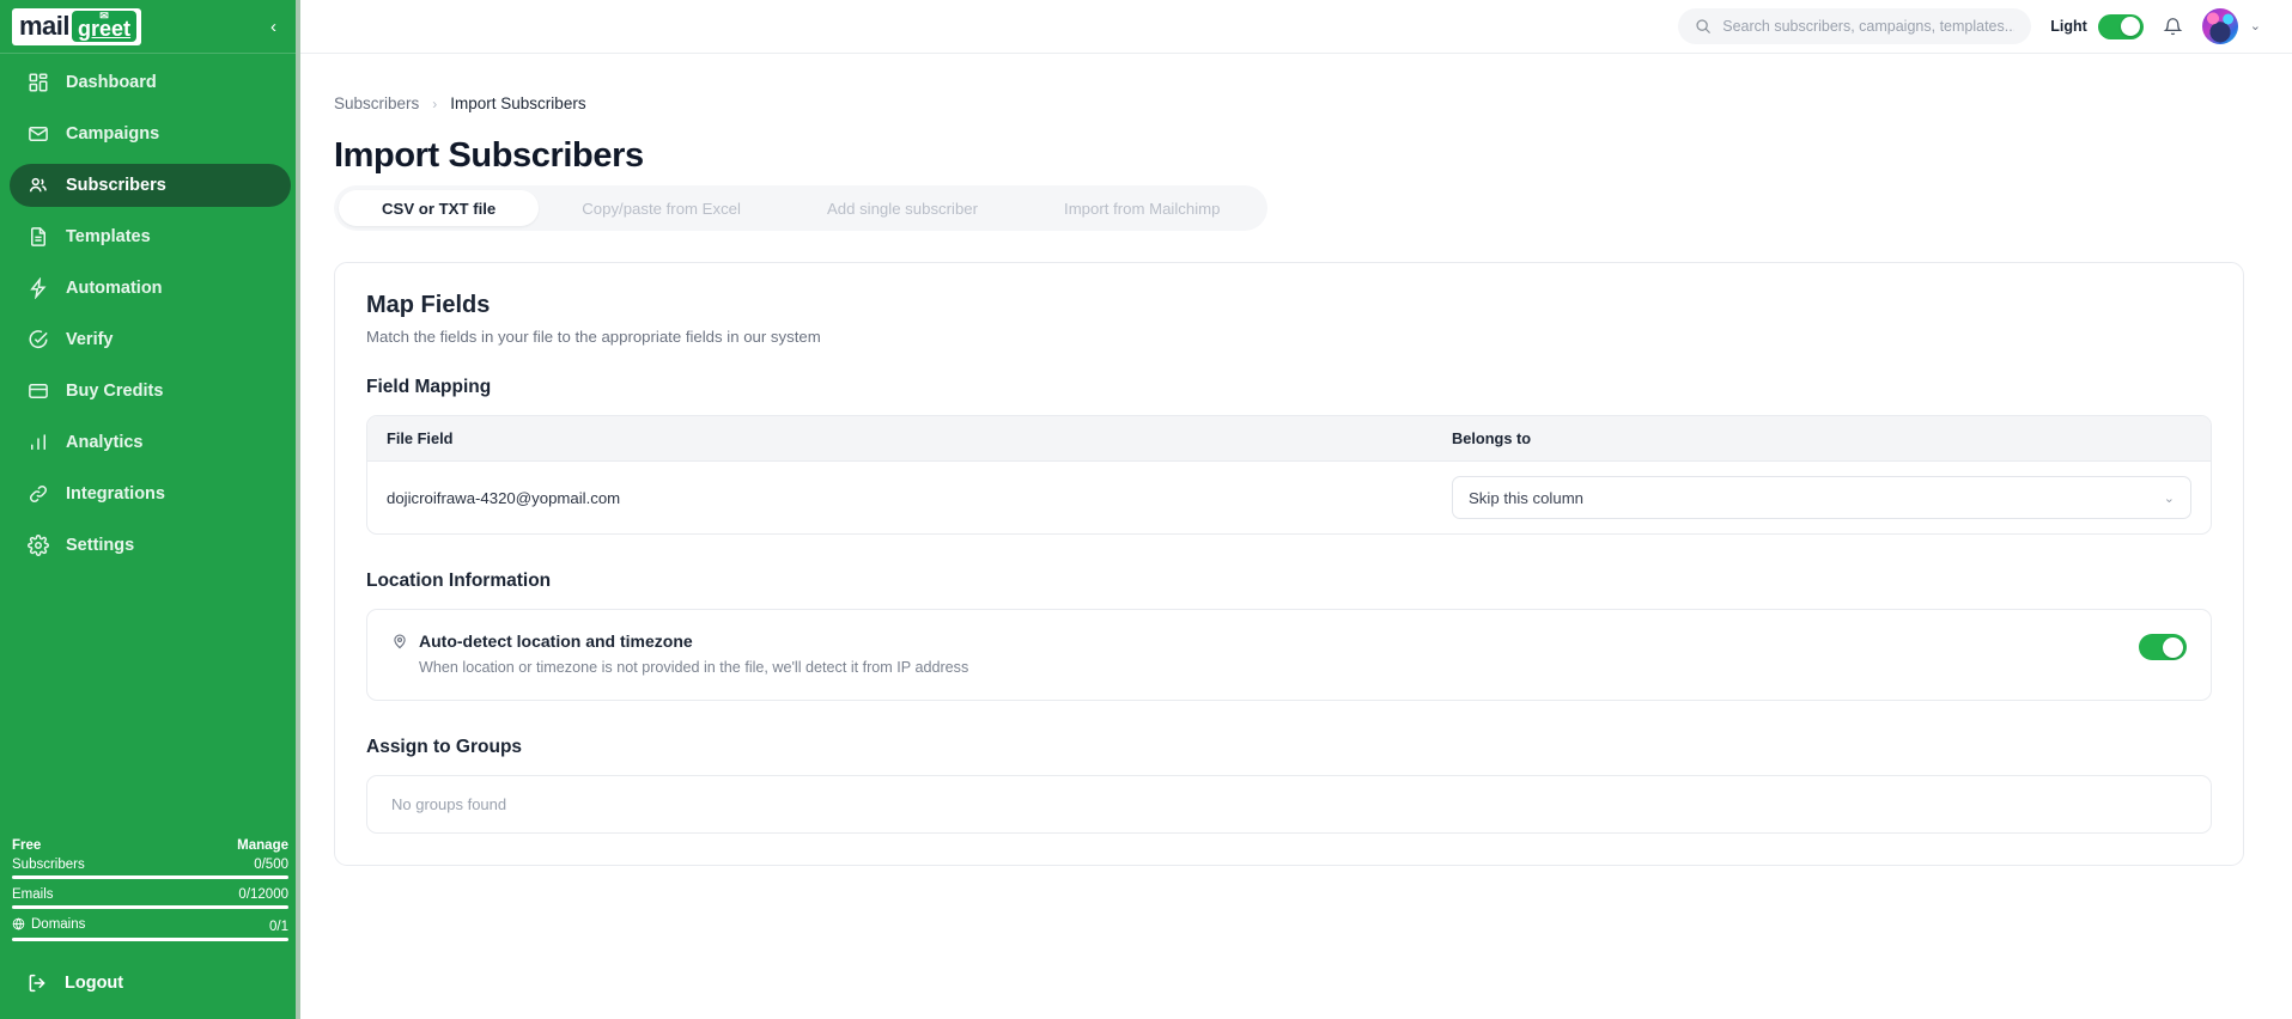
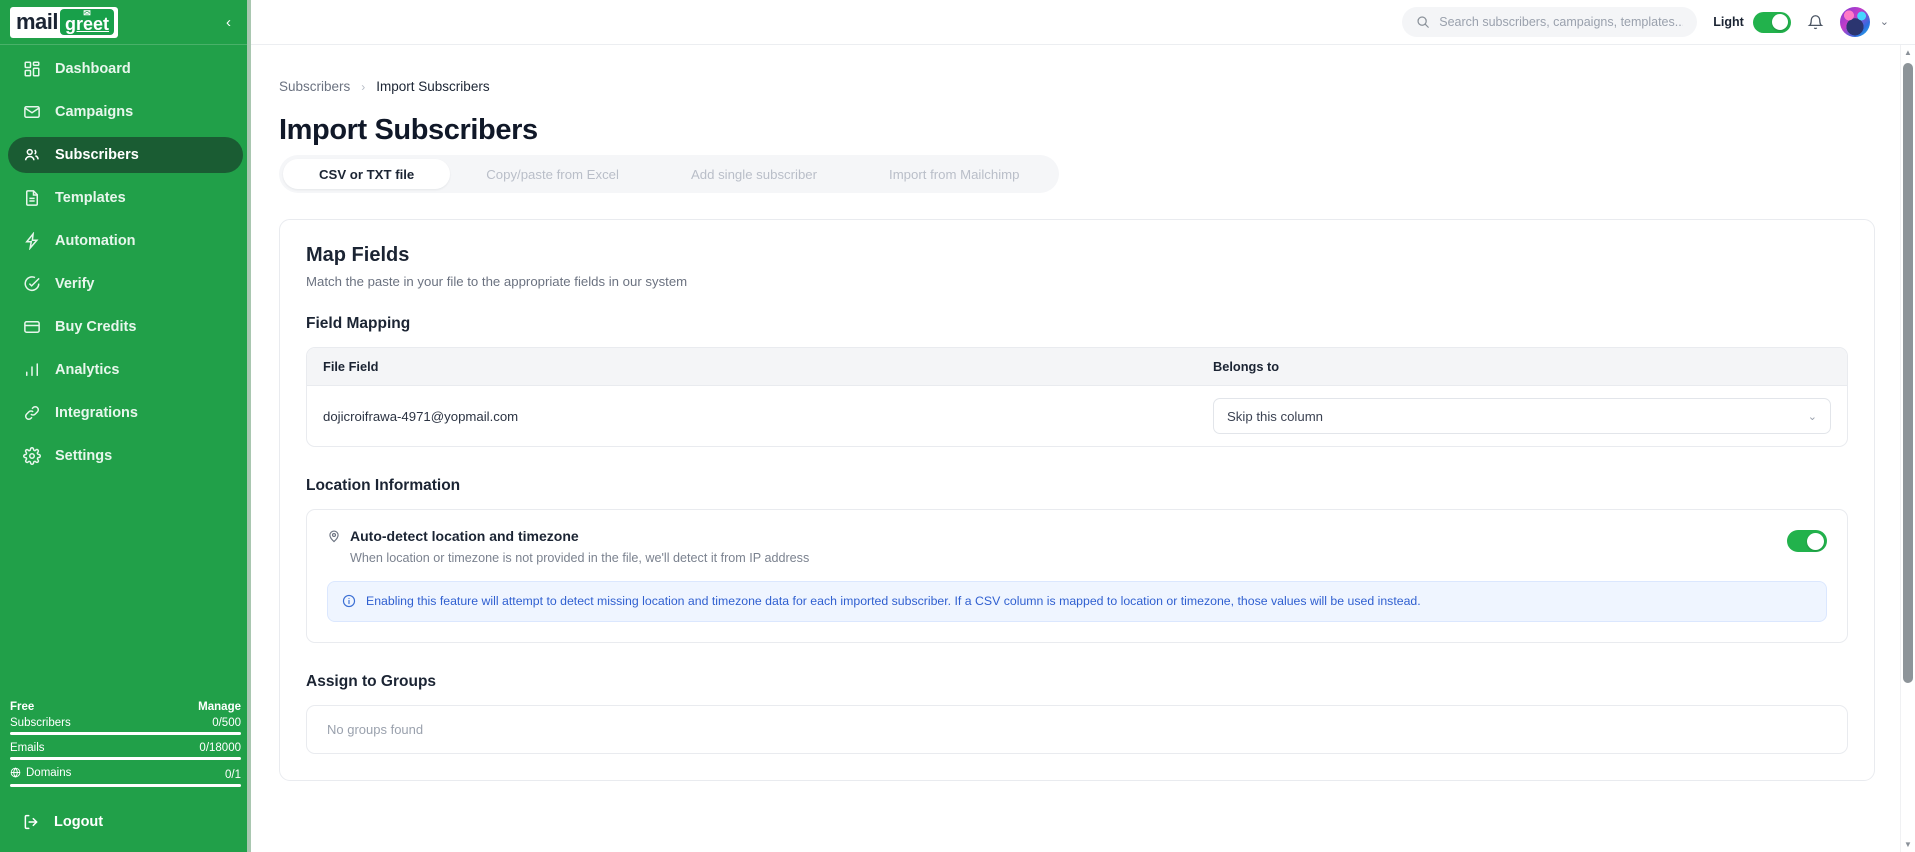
  mail
  ✉
  greet
  ‹
  Dashboard
  Campaigns
  Subscribers
  Templates
  Automation
  Verify
  Buy Credits
  Analytics
  Integrations
  Settings
  Free
  Manage
  Subscribers
  0/500
  Emails
- 0/12000
+ 0/18000
  Domains
  0/1
  Logout
  Search subscribers, campaigns, templates..
  Light
  ⌄
  Subscribers
  ›
  Import Subscribers
  Import Subscribers
  CSV or TXT file
  Copy/paste from Excel
  Add single subscriber
  Import from Mailchimp
  Map Fields
- Match the fields in your file to the appropriate fields in our system
+ Match the paste in your file to the appropriate fields in our system
  Field Mapping
  File Field
  Belongs to
- dojicroifrawa-4320@yopmail.com
+ dojicroifrawa-4971@yopmail.com
  Skip this column
  ⌄
  Location Information
  Auto-detect location and timezone
  When location or timezone is not provided in the file, we'll detect it from IP address
+ Enabling this feature will attempt to detect missing location and timezone data for each imported subscriber. If a CSV column is mapped to location or timezone, those values will be used instead.
  Assign to Groups
  No groups found
+ ▲
+ ▼
